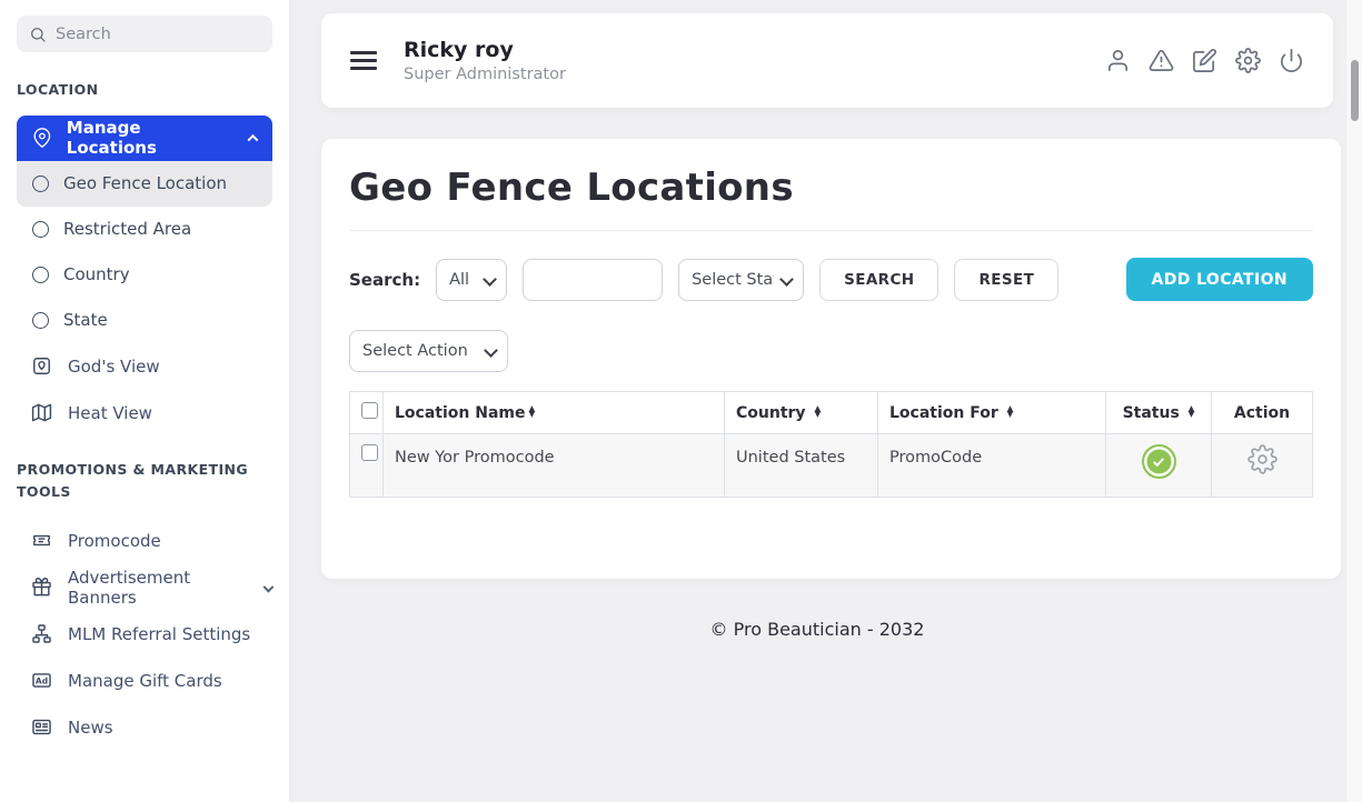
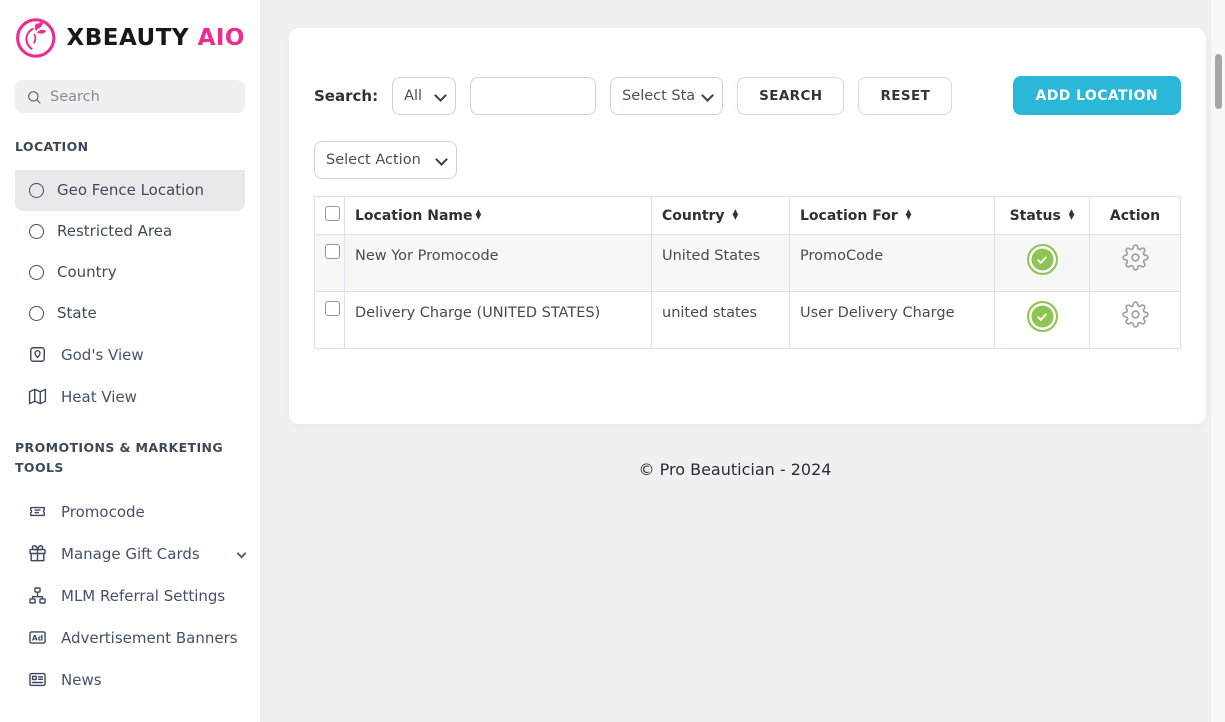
+ XBEAUTY AIO
  Search
  LOCATION
- Manage Locations
  Geo Fence Location
  Restricted Area
  Country
  State
  God's View
  Heat View
  PROMOTIONS & MARKETING TOOLS
  Promocode
- Advertisement Banners
+ Manage Gift Cards
  MLM Referral Settings
- Manage Gift Cards
+ Advertisement Banners
  News
- Ricky roy
- Super Administrator
- Geo Fence Locations
  Search:
  All
  Select Sta
  SEARCH
  RESET
  ADD LOCATION
  Select Action
  	Location Name	Country	Location For	Status	Action
  	New Yor Promocode	United States	PromoCode
+ 	Delivery Charge (UNITED STATES)	united states	User Delivery Charge
- © Pro Beautician - 2032
+ © Pro Beautician - 2024
